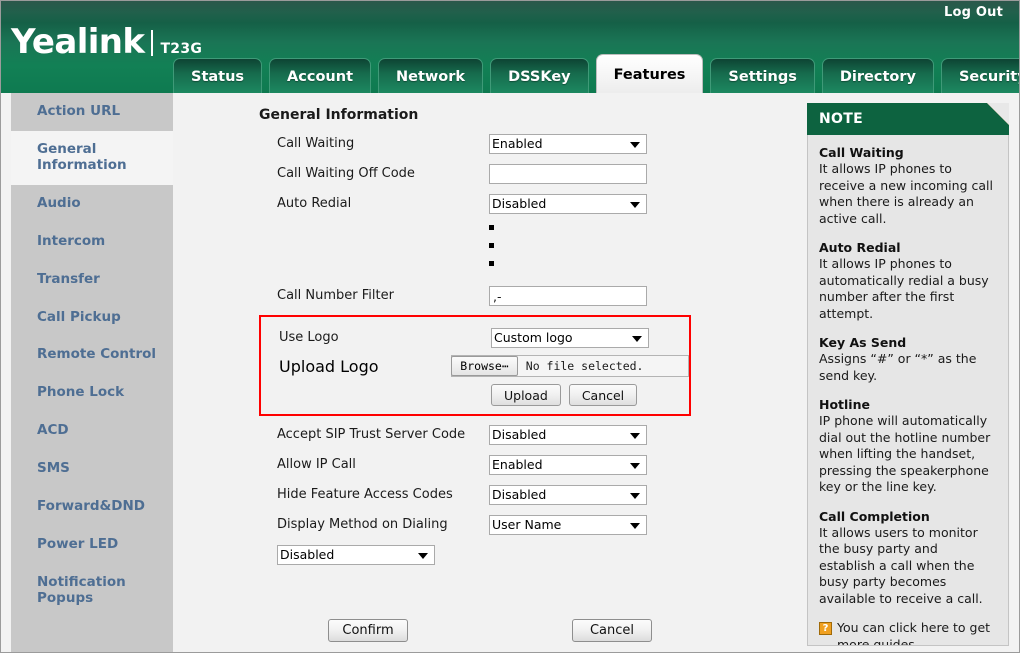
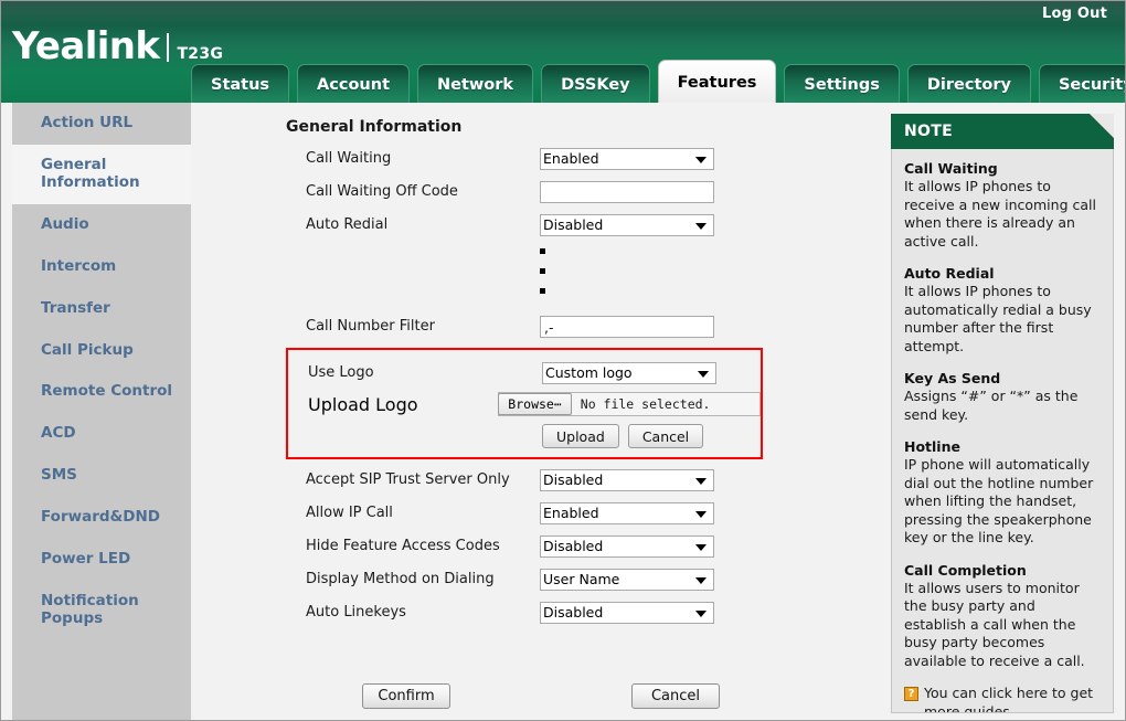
  Log Out
  Yealink
  T23G
  Status
  Account
  Network
  DSSKey
  Features
  Settings
  Directory
  Securit
  Action URL
  General Information
  Audio
  Intercom
  Transfer
  Call Pickup
  Remote Control
- Phone Lock
  ACD
  SMS
  Forward&DND
  Power LED
  Notification Popups
  General Information
  Call Waiting
  Enabled
  Call Waiting Off Code
  Auto Redial
  Disabled
  Call Number Filter
  ,-
  Use Logo
  Custom logo
  Upload Logo
  Browse⋯
  No file selected.
  Upload
  Cancel
- Accept SIP Trust Server Code
+ Accept SIP Trust Server Only
  Disabled
  Allow IP Call
  Enabled
  Hide Feature Access Codes
  Disabled
  Display Method on Dialing
  User Name
+ Auto Linekeys
  Disabled
  Confirm
  Cancel
  NOTE
  Call Waiting
  It allows IP phones to receive a new incoming call when there is already an active call.
  Auto Redial
  It allows IP phones to automatically redial a busy number after the first attempt.
  Key As Send
  Assigns “#” or “*” as the send key.
  Hotline
  IP phone will automatically dial out the hotline number when lifting the handset, pressing the speakerphone key or the line key.
  Call Completion
  It allows users to monitor the busy party and establish a call when the busy party becomes available to receive a call.
  ?
  You can click here to get more guides.
